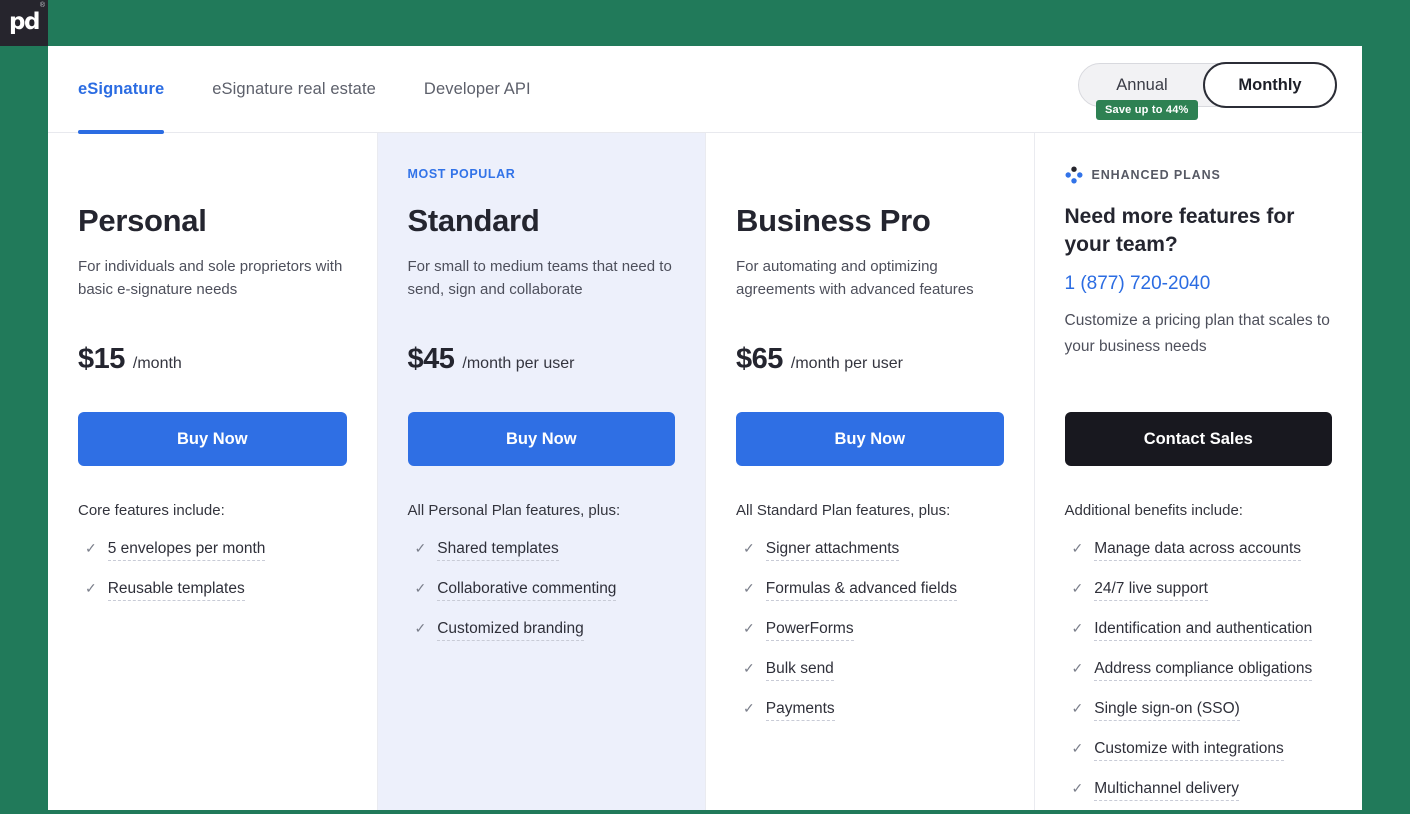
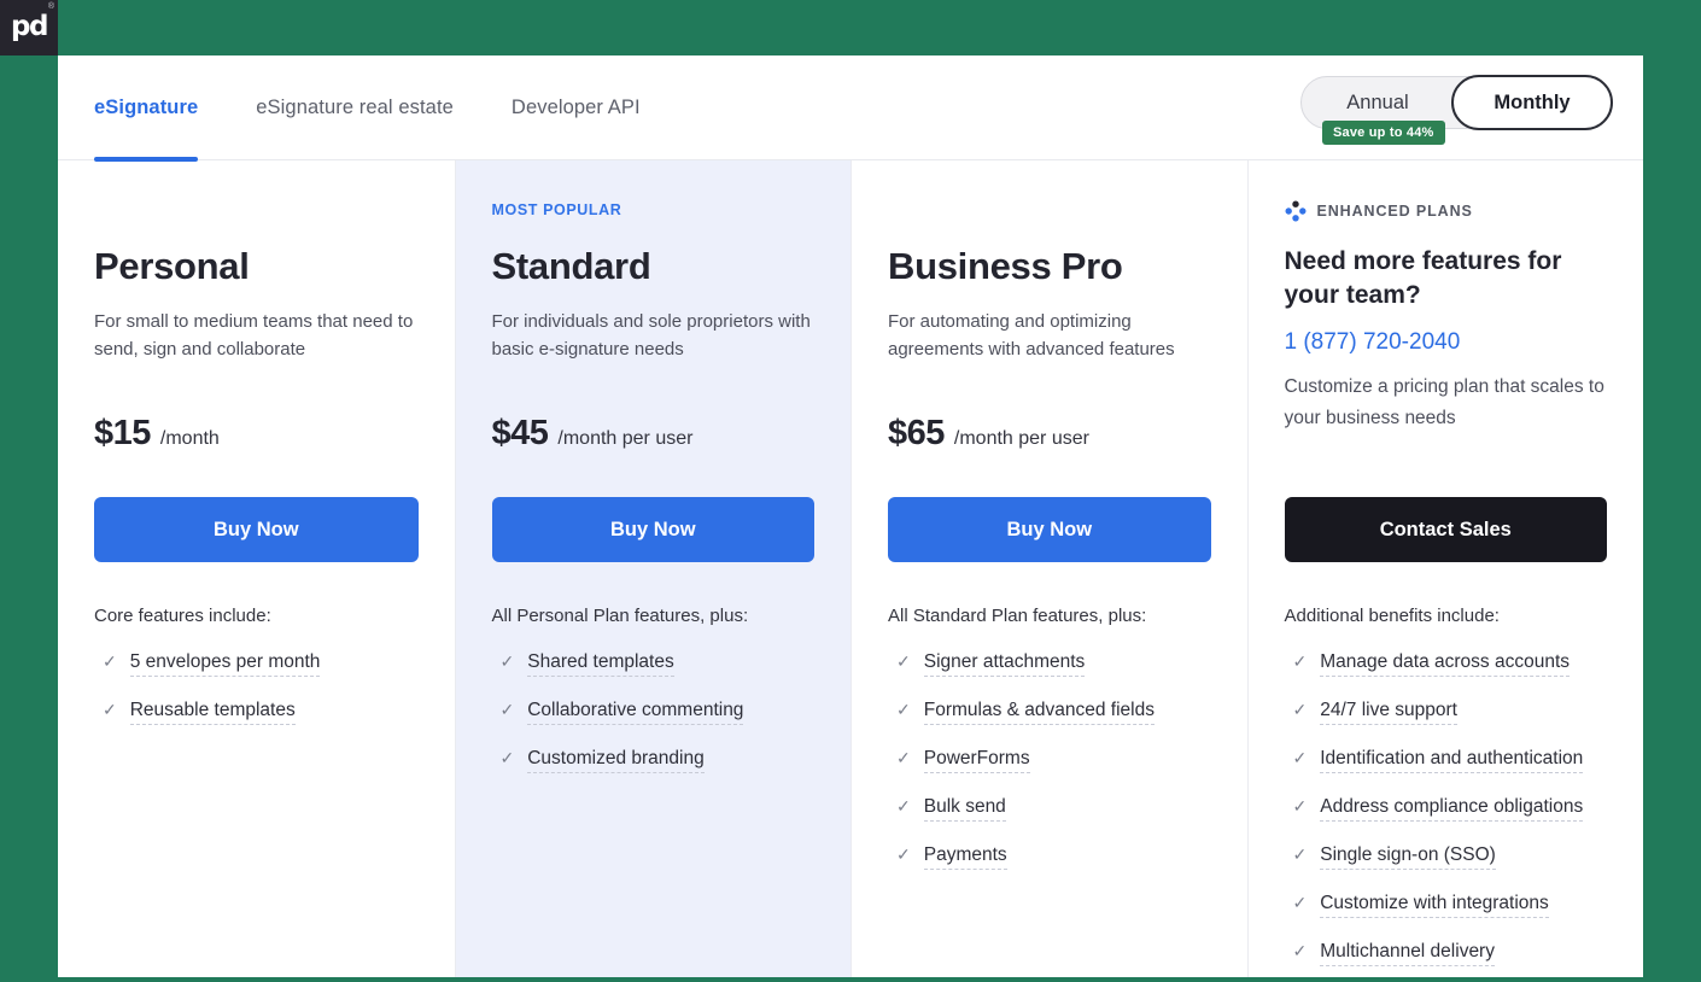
  pd
  eSignature
  eSignature real estate
  Developer API
  Annual
  Monthly
  Save up to 44%
  Personal
- For individuals and sole proprietors with basic e-signature needs
+ For small to medium teams that need to send, sign and collaborate
  $15
  /month
  Buy Now
  Core features include:
  ✓
  5 envelopes per month
  ✓
  Reusable templates
  MOST POPULAR
  Standard
- For small to medium teams that need to send, sign and collaborate
+ For individuals and sole proprietors with basic e-signature needs
  $45
  /month per user
  Buy Now
  All Personal Plan features, plus:
  ✓
  Shared templates
  ✓
  Collaborative commenting
  ✓
  Customized branding
  Business Pro
  For automating and optimizing agreements with advanced features
  $65
  /month per user
  Buy Now
  All Standard Plan features, plus:
  ✓
  Signer attachments
  ✓
  Formulas & advanced fields
  ✓
  PowerForms
  ✓
  Bulk send
  ✓
  Payments
  ENHANCED PLANS
  Need more features for your team?
  1 (877) 720-2040
  Customize a pricing plan that scales to your business needs
  Contact Sales
  Additional benefits include:
  ✓
  Manage data across accounts
  ✓
  24/7 live support
  ✓
  Identification and authentication
  ✓
  Address compliance obligations
  ✓
  Single sign-on (SSO)
  ✓
  Customize with integrations
  ✓
  Multichannel delivery
